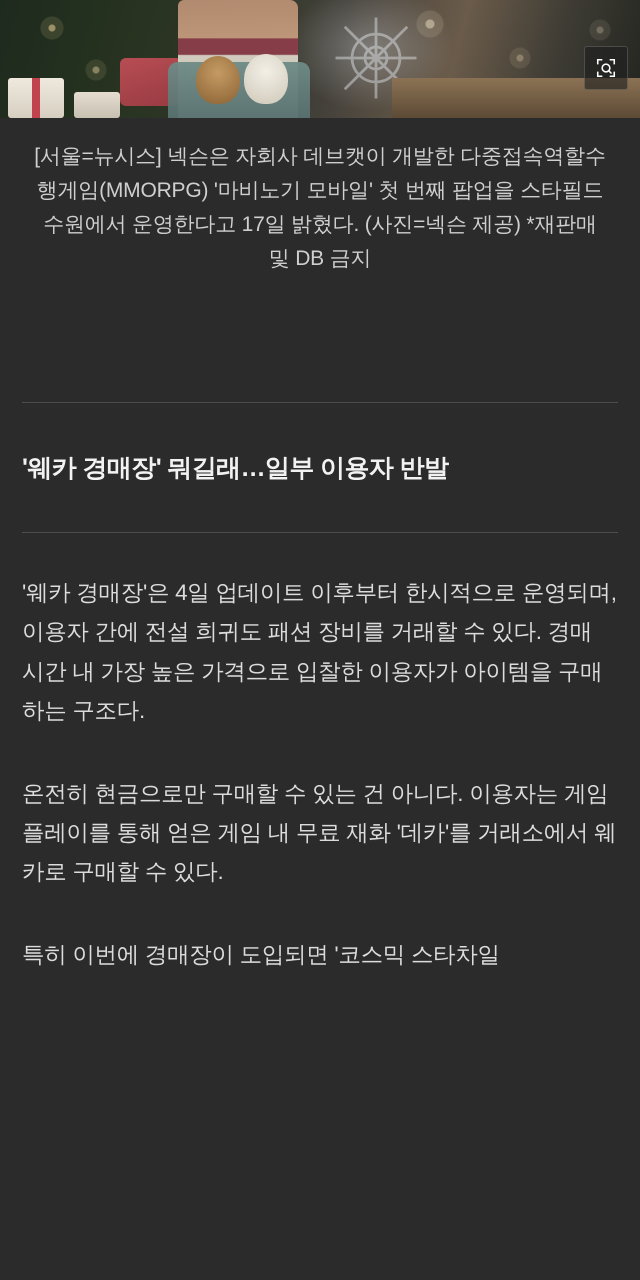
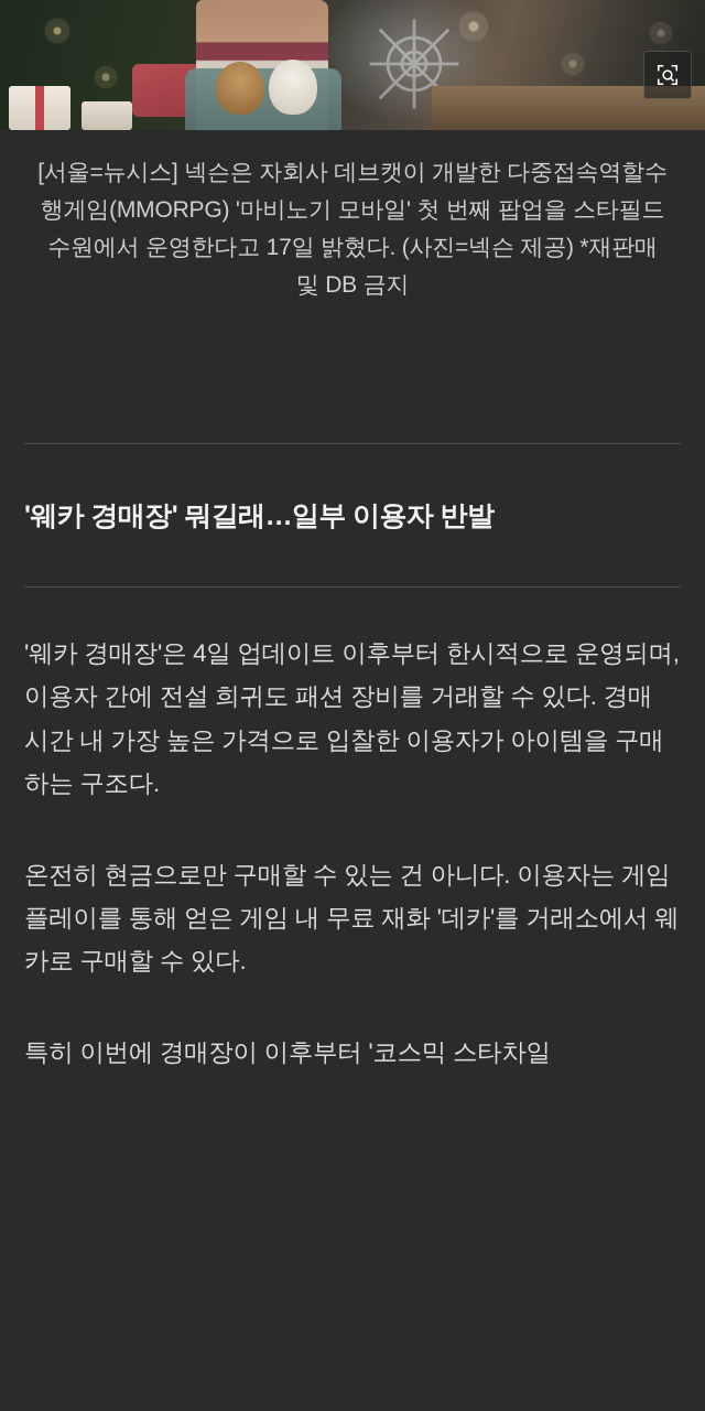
  [서울=뉴시스] 넥슨은 자회사 데브캣이 개발한 다중접속역할수행게임(MMORPG) '마비노기 모바일' 첫 번째 팝업을 스타필드 수원에서 운영한다고 17일 밝혔다. (사진=넥슨 제공) *재판매 및 DB 금지
  '웨카 경매장' 뭐길래…일부 이용자 반발
  '웨카 경매장'은 4일 업데이트 이후부터 한시적으로 운영되며, 이용자 간에 전설 희귀도 패션 장비를 거래할 수 있다. 경매 시간 내 가장 높은 가격으로 입찰한 이용자가 아이템을 구매하는 구조다.
  온전히 현금으로만 구매할 수 있는 건 아니다. 이용자는 게임 플레이를 통해 얻은 게임 내 무료 재화 '데카'를 거래소에서 웨카로 구매할 수 있다.
- 특히 이번에 경매장이 도입되면 '코스믹 스타차일
+ 특히 이번에 경매장이 이후부터 '코스믹 스타차일
